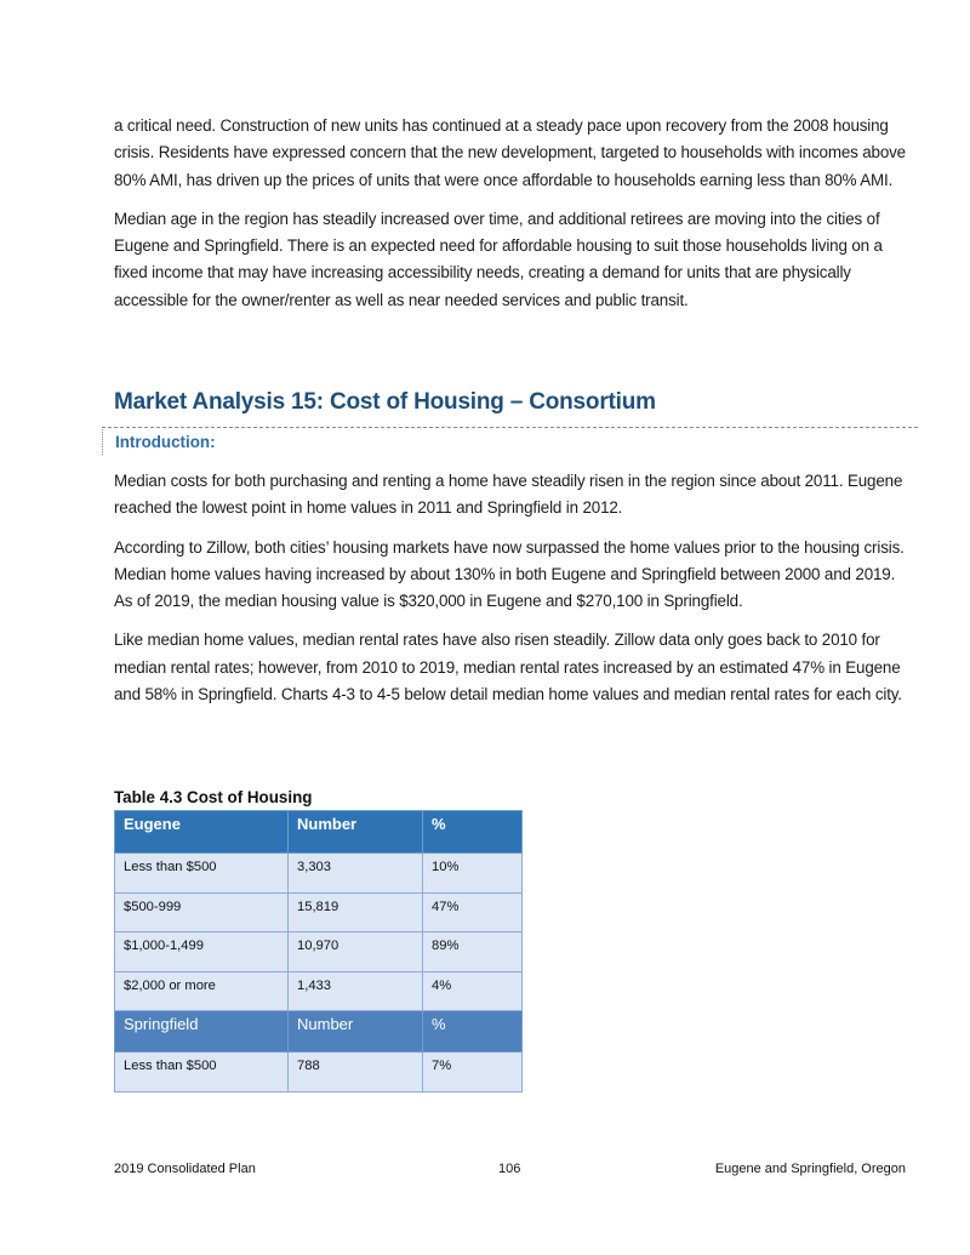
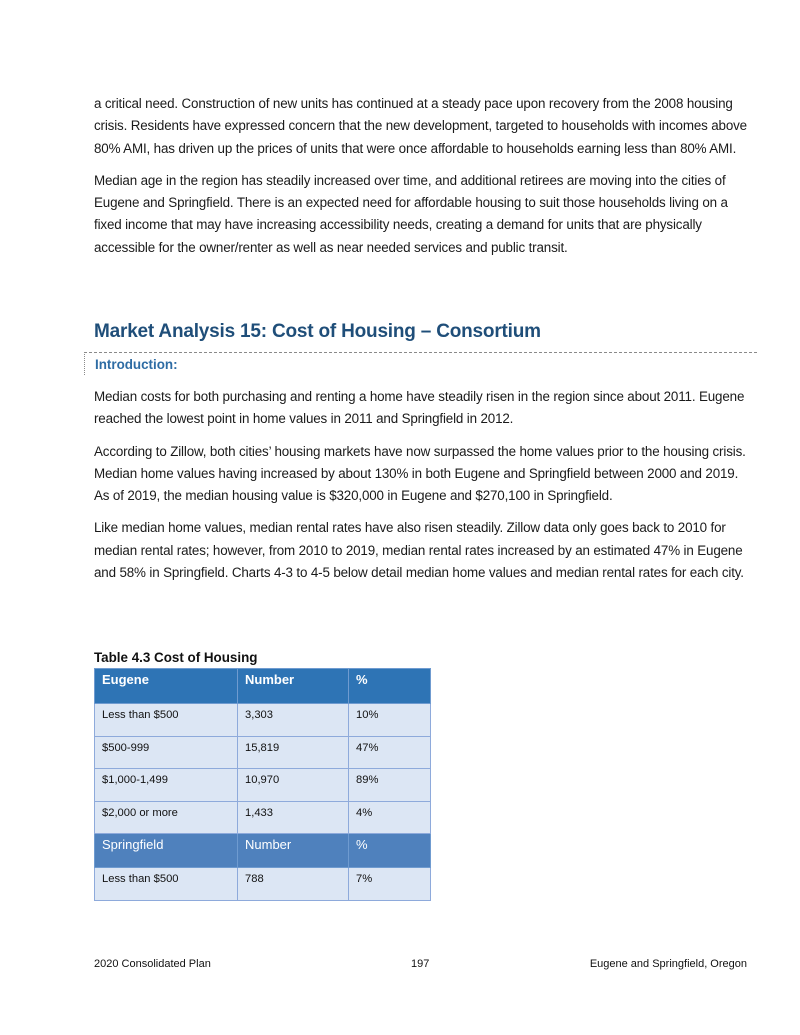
  a critical need. Construction of new units has continued at a steady pace upon recovery from the 2008 housing crisis. Residents have expressed concern that the new development, targeted to households with incomes above 80% AMI, has driven up the prices of units that were once affordable to households earning less than 80% AMI.
  Median age in the region has steadily increased over time, and additional retirees are moving into the cities of Eugene and Springfield. There is an expected need for affordable housing to suit those households living on a fixed income that may have increasing accessibility needs, creating a demand for units that are physically accessible for the owner/renter as well as near needed services and public transit.
  Market Analysis 15: Cost of Housing – Consortium
  Introduction:
  Median costs for both purchasing and renting a home have steadily risen in the region since about 2011. Eugene reached the lowest point in home values in 2011 and Springfield in 2012.
  According to Zillow, both cities’ housing markets have now surpassed the home values prior to the housing crisis. Median home values having increased by about 130% in both Eugene and Springfield between 2000 and 2019. As of 2019, the median housing value is $320,000 in Eugene and $270,100 in Springfield.
  Like median home values, median rental rates have also risen steadily. Zillow data only goes back to 2010 for median rental rates; however, from 2010 to 2019, median rental rates increased by an estimated 47% in Eugene and 58% in Springfield. Charts 4-3 to 4-5 below detail median home values and median rental rates for each city.
  Table 4.3 Cost of Housing
  Eugene	Number	%
  Less than $500	3,303	10%
  $500-999	15,819	47%
  $1,000-1,499	10,970	89%
  $2,000 or more	1,433	4%
  Springfield	Number	%
  Less than $500	788	7%
- 2019 Consolidated Plan
+ 2020 Consolidated Plan
- 106
+ 197
  Eugene and Springfield, Oregon
